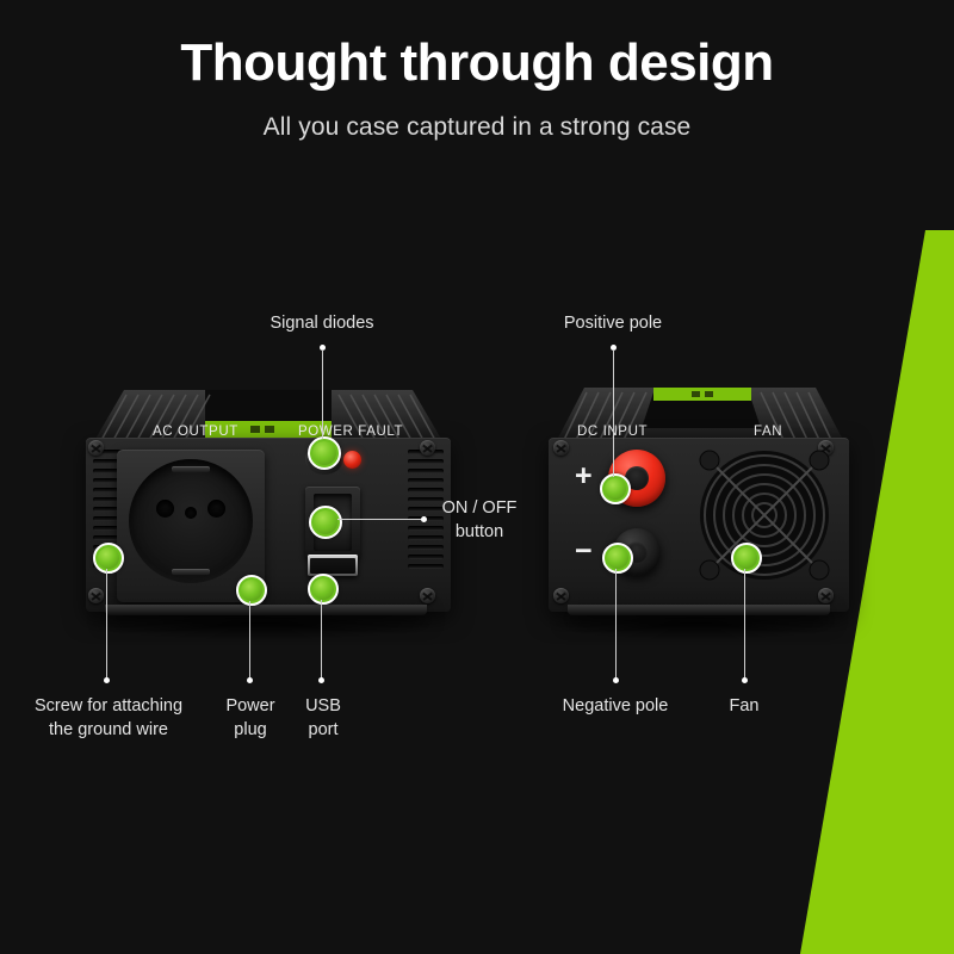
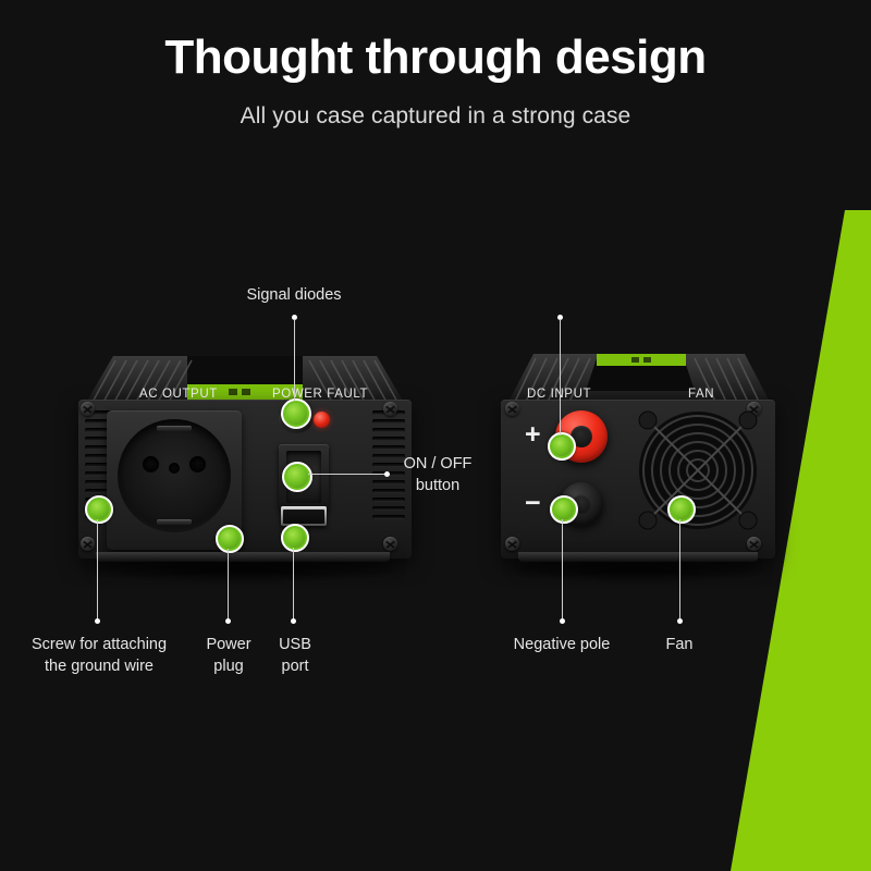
  Thought through design
  All you case captured in a strong case
  AC OUTPUT
  POWER FAULT
  DC IPUT
  FAN
  +
  −
  Signal diodes
- Positive pole
  ON / OFF
  button
  Screw for attaching
  the ground wire
  Power
  plug
  USB
  port
  Negative pole
  Fan
